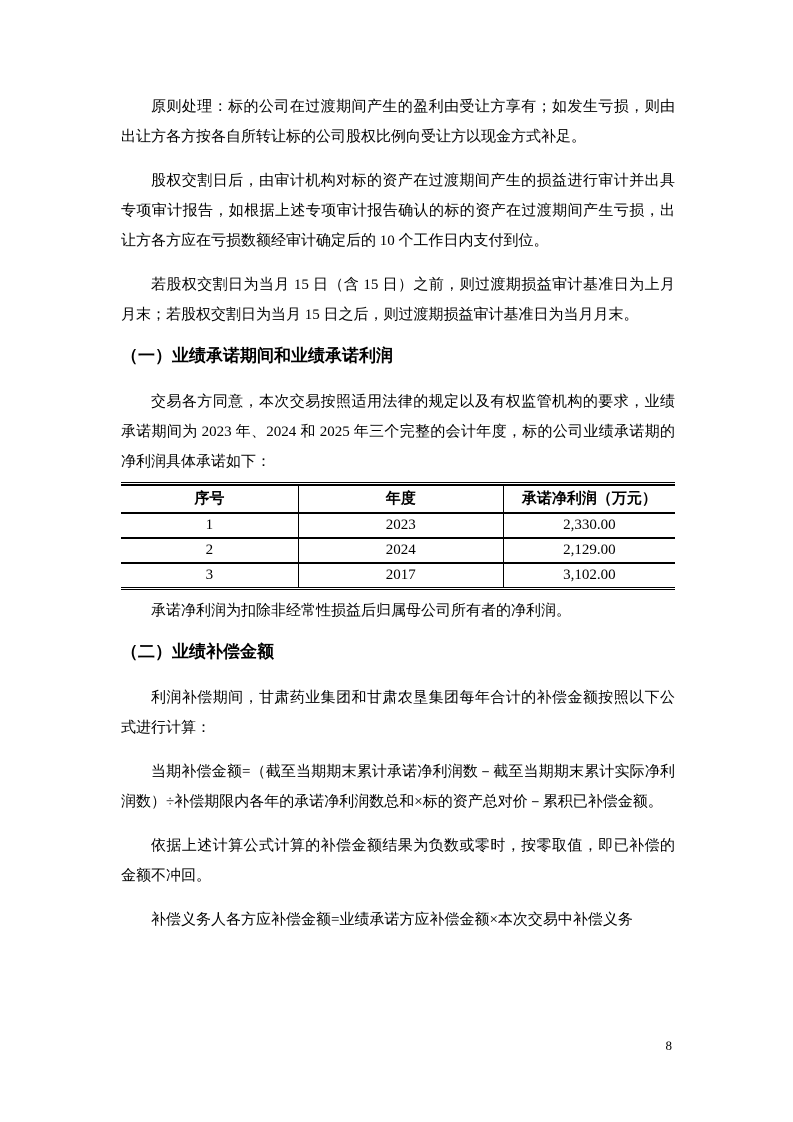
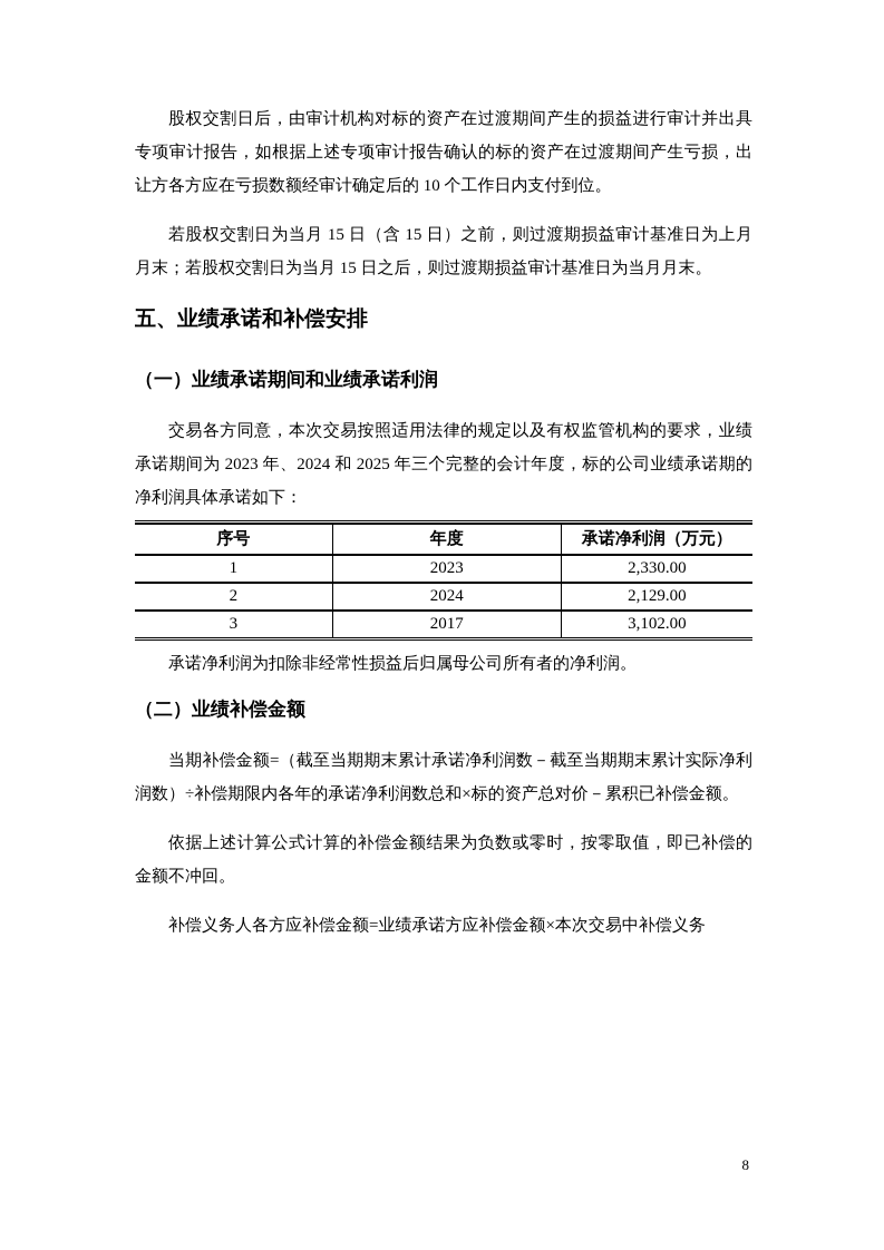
- 原则处理：标的公司在过渡期间产生的盈利由受让方享有；如发生亏损，则由出让方各方按各自所转让标的公司股权比例向受让方以现金方式补足。
  股权交割日后，由审计机构对标的资产在过渡期间产生的损益进行审计并出具专项审计报告，如根据上述专项审计报告确认的标的资产在过渡期间产生亏损，出让方各方应在亏损数额经审计确定后的 10 个工作日内支付到位。
  若股权交割日为当月 15 日（含 15 日）之前，则过渡期损益审计基准日为上月月末；若股权交割日为当月 15 日之后，则过渡期损益审计基准日为当月月末。
+ 五、业绩承诺和补偿安排
  （一）业绩承诺期间和业绩承诺利润
  交易各方同意，本次交易按照适用法律的规定以及有权监管机构的要求，业绩承诺期间为 2023 年、2024 和 2025 年三个完整的会计年度，标的公司业绩承诺期的净利润具体承诺如下：
  序号	年度	承诺净利润（万元）
  1	2023	2,330.00
  2	2024	2,129.00
  3	2017	3,102.00
  承诺净利润为扣除非经常性损益后归属母公司所有者的净利润。
  （二）业绩补偿金额
- 利润补偿期间，甘肃药业集团和甘肃农垦集团每年合计的补偿金额按照以下公式进行计算：
  当期补偿金额=（截至当期期末累计承诺净利润数－截至当期期末累计实际净利润数）÷补偿期限内各年的承诺净利润数总和×标的资产总对价－累积已补偿金额。
  依据上述计算公式计算的补偿金额结果为负数或零时，按零取值，即已补偿的金额不冲回。
  补偿义务人各方应补偿金额=业绩承诺方应补偿金额×本次交易中补偿义务
  8
